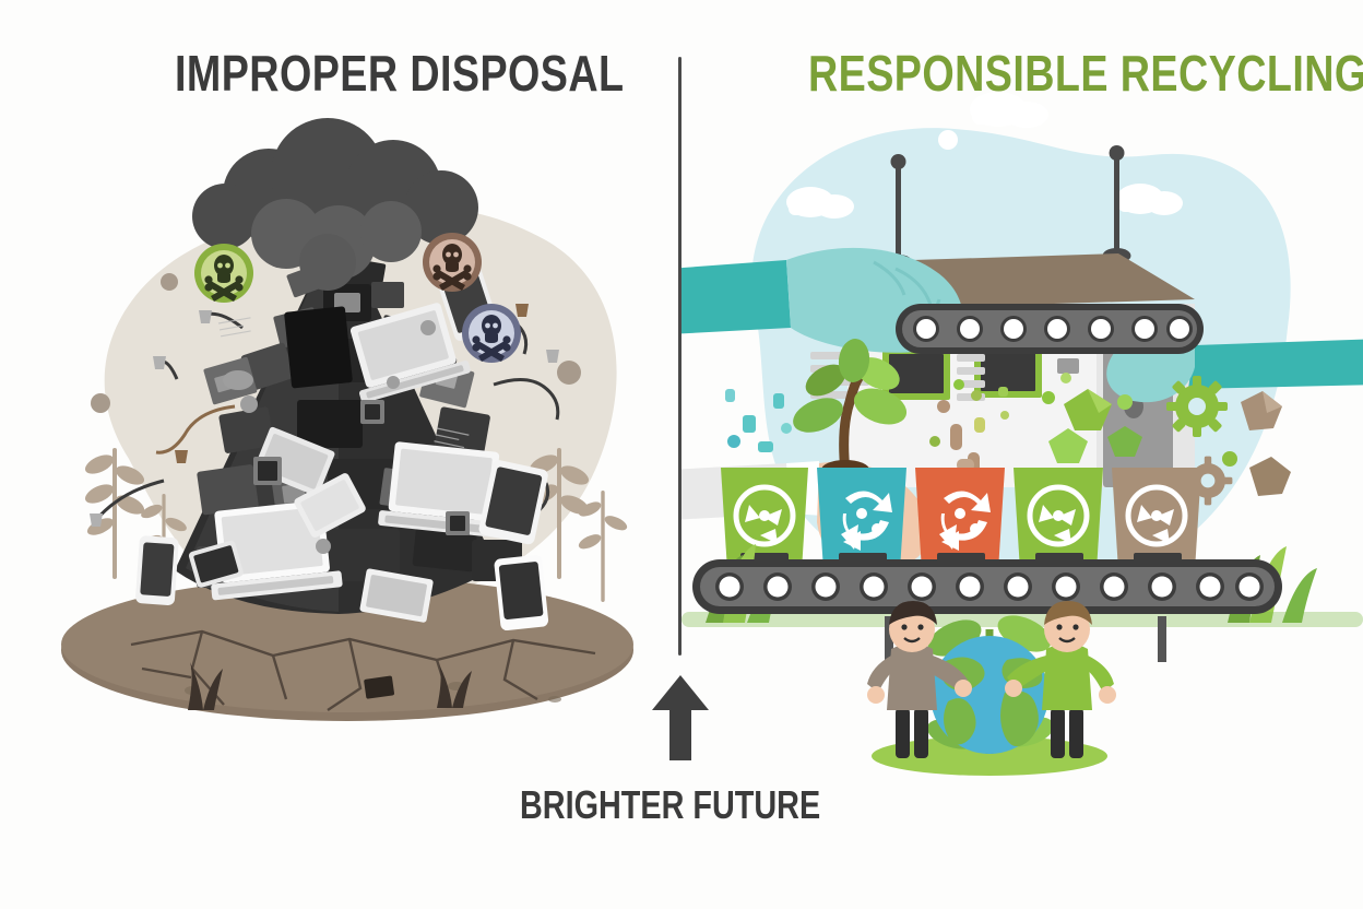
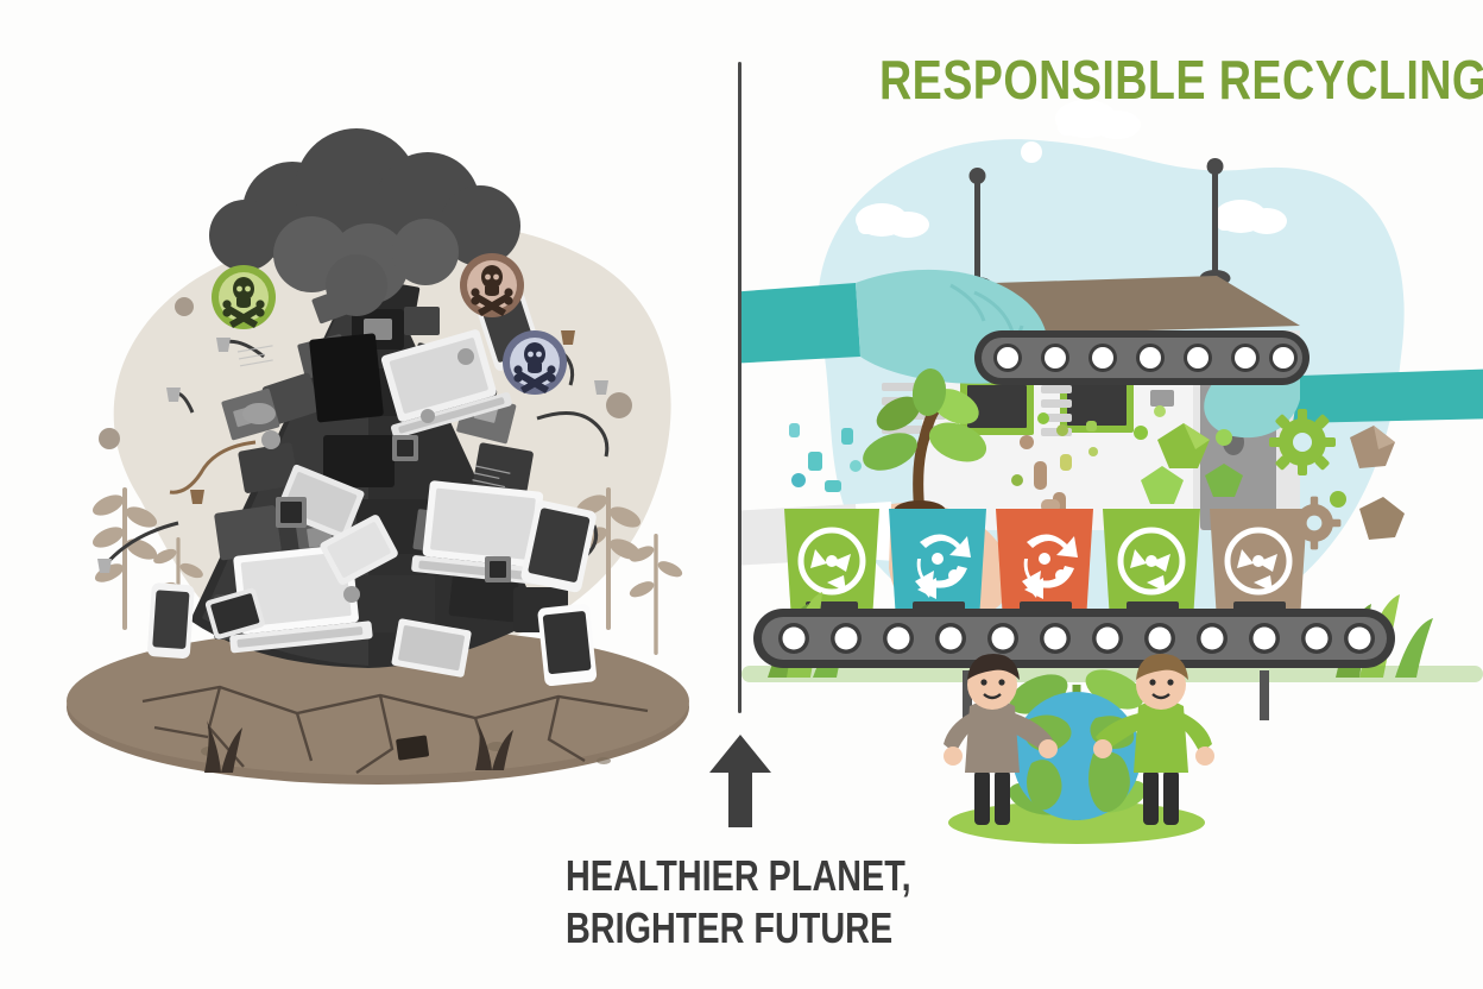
- IMPROPER DISPOSAL
  RESPONSIBLE RECYCLING
+ HEALTHIER PLANET,
  BRIGHTER FUTURE
